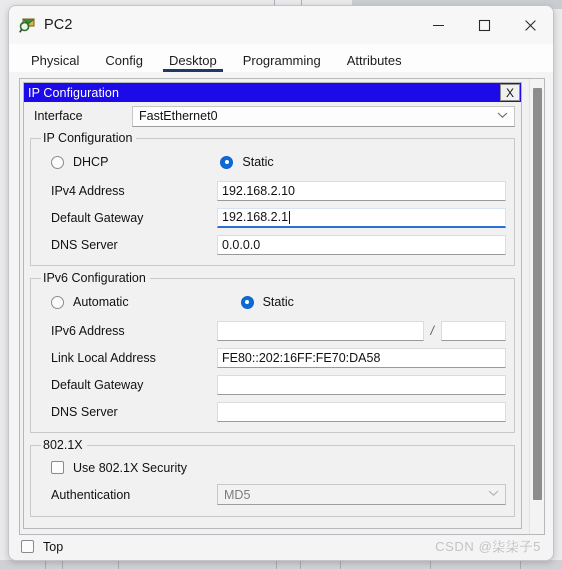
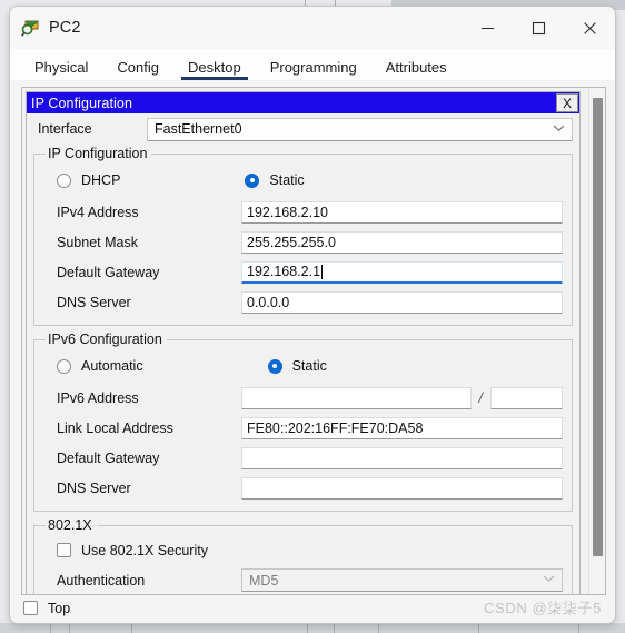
  PC2
  Physical
  Config
  Desktop
  Programming
  Attributes
  IP Configuration
  X
  Interface
  FastEthernet0
  IP Configuration
  DHCP
  Static
  IPv4 Address
  192.168.2.10
+ Subnet Mask
+ 255.255.255.0
  Default Gateway
  192.168.2.1
  DNS Server
  0.0.0.0
  IPv6 Configuration
  Automatic
  Static
  IPv6 Address
  /
  Link Local Address
  FE80::202:16FF:FE70:DA58
  Default Gateway
  DNS Server
  802.1X
  Use 802.1X Security
  Authentication
  MD5
  Top
  CSDN @柒柒子5
